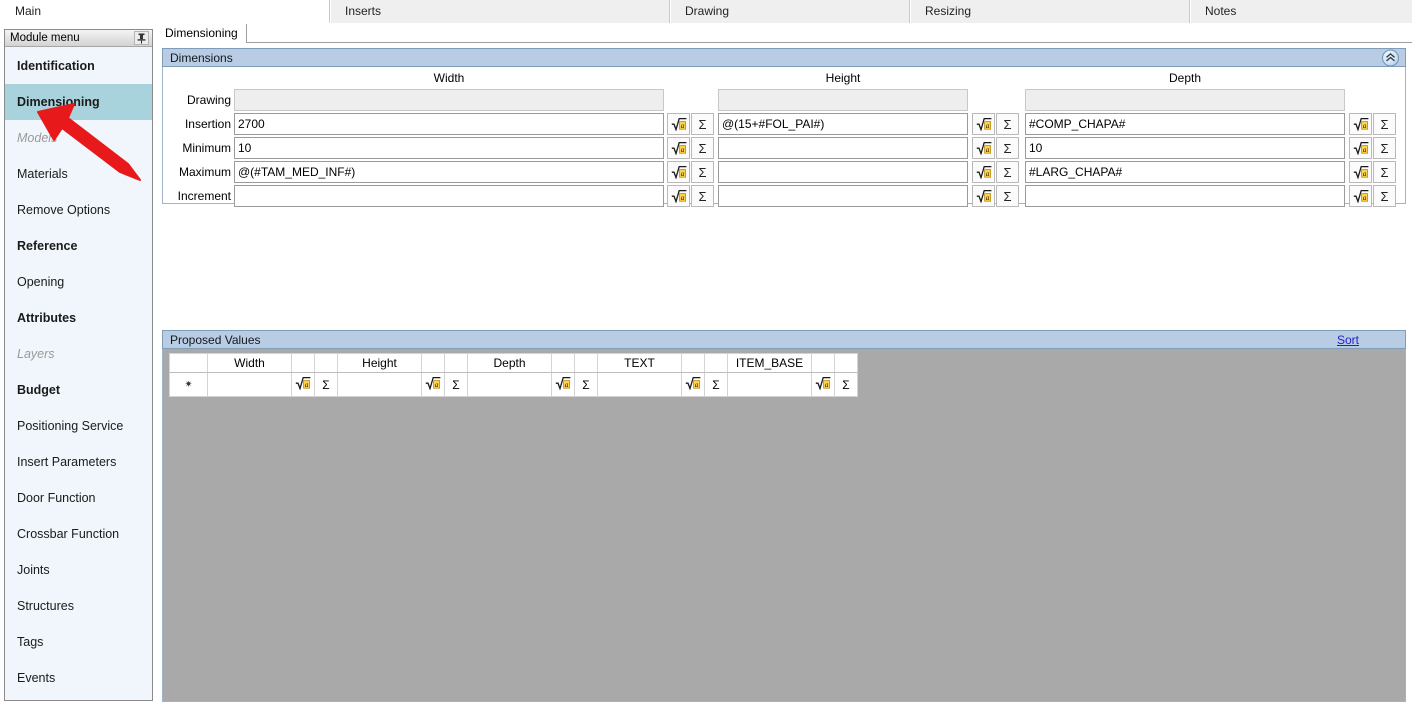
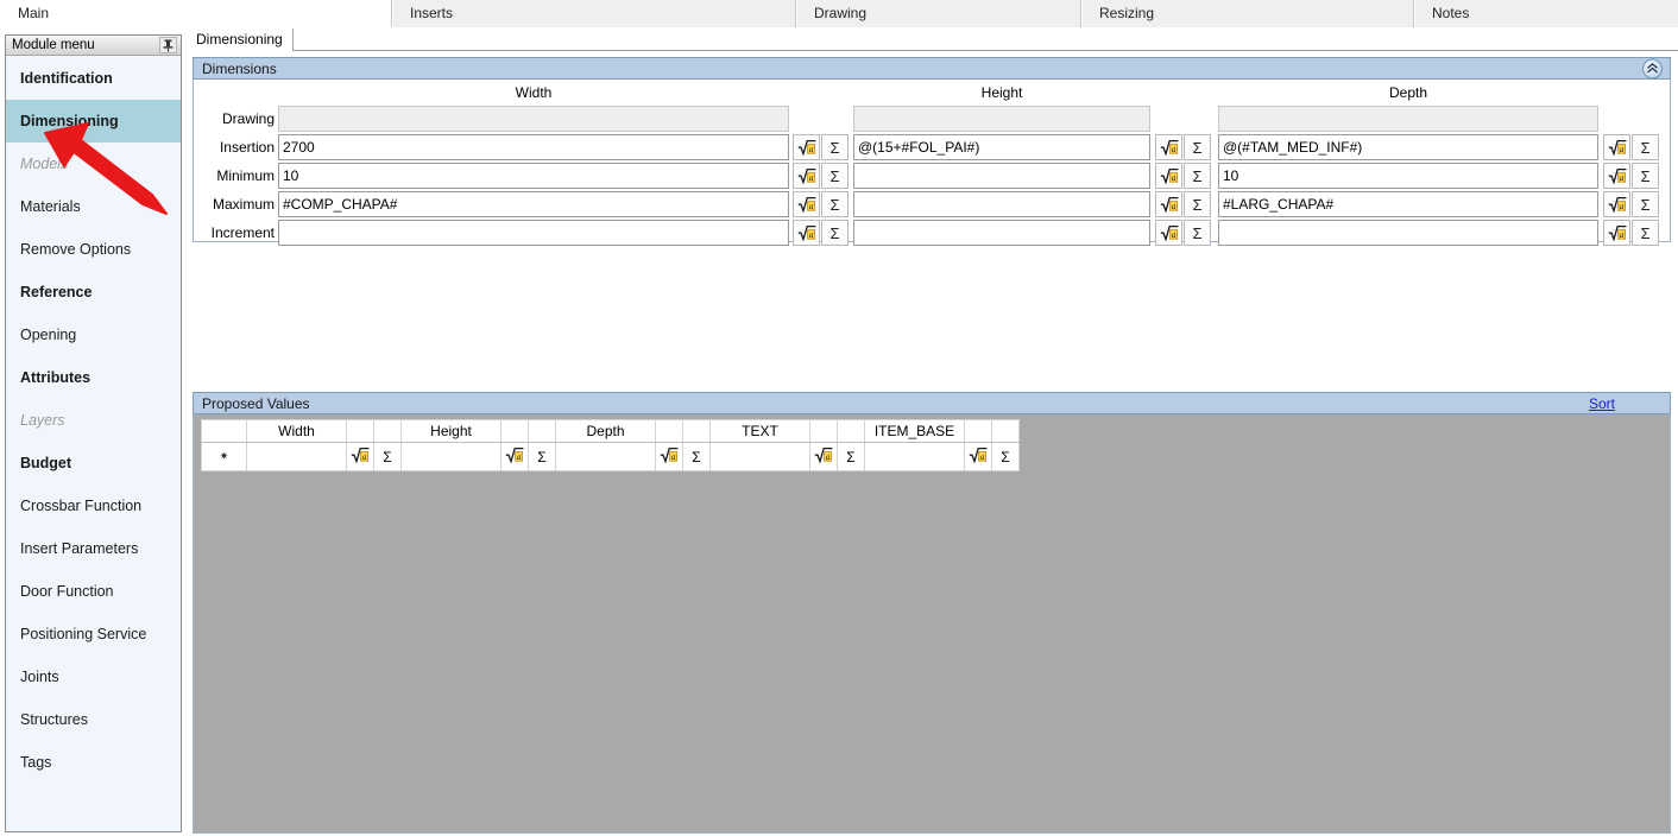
  Main
  Inserts
  Drawing
  Resizing
  Notes
  Module menu
  Identification
  Dimensioning
  Model
  Materials
  Remove Options
  Reference
  Opening
  Attributes
  Layers
  Budget
- Positioning Service
+ Crossbar Function
  Insert Parameters
  Door Function
- Crossbar Function
+ Positioning Service
  Joints
  Structures
  Tags
- Events
  Dimensioning
  Dimensions
  Width
  Height
  Depth
  Drawing
  Insertion
  2700
  a
  Σ
  @(15+#FOL_PAI#)
  a
  Σ
- #COMP_CHAPA#
+ @(#TAM_MED_INF#)
  a
  Σ
  Minimum
  10
  a
  Σ
  a
  Σ
  10
  a
  Σ
  Maximum
- @(#TAM_MED_INF#)
+ #COMP_CHAPA#
  a
  Σ
  a
  Σ
  #LARG_CHAPA#
  a
  Σ
  Increment
  a
  Σ
  a
  Σ
  a
  Σ
  Proposed Values
  Sort
  	Width			Height			Depth			TEXT			ITEM_BASE
  ✷		a	Σ		a	Σ		a	Σ		a	Σ		a	Σ
